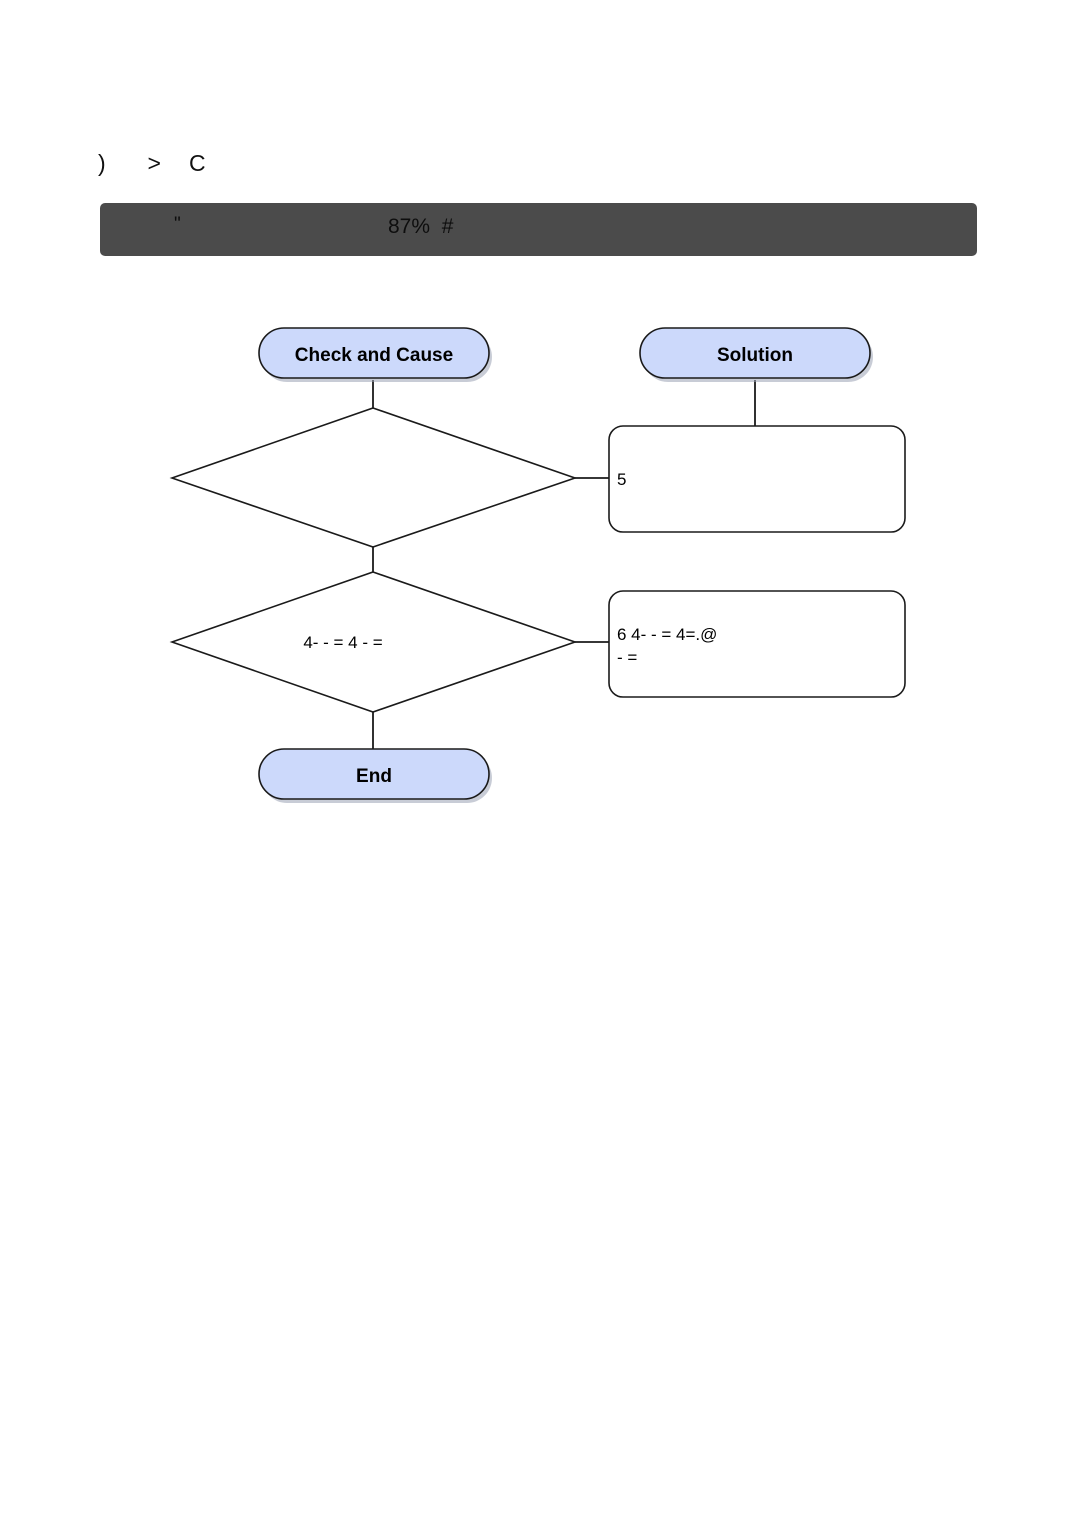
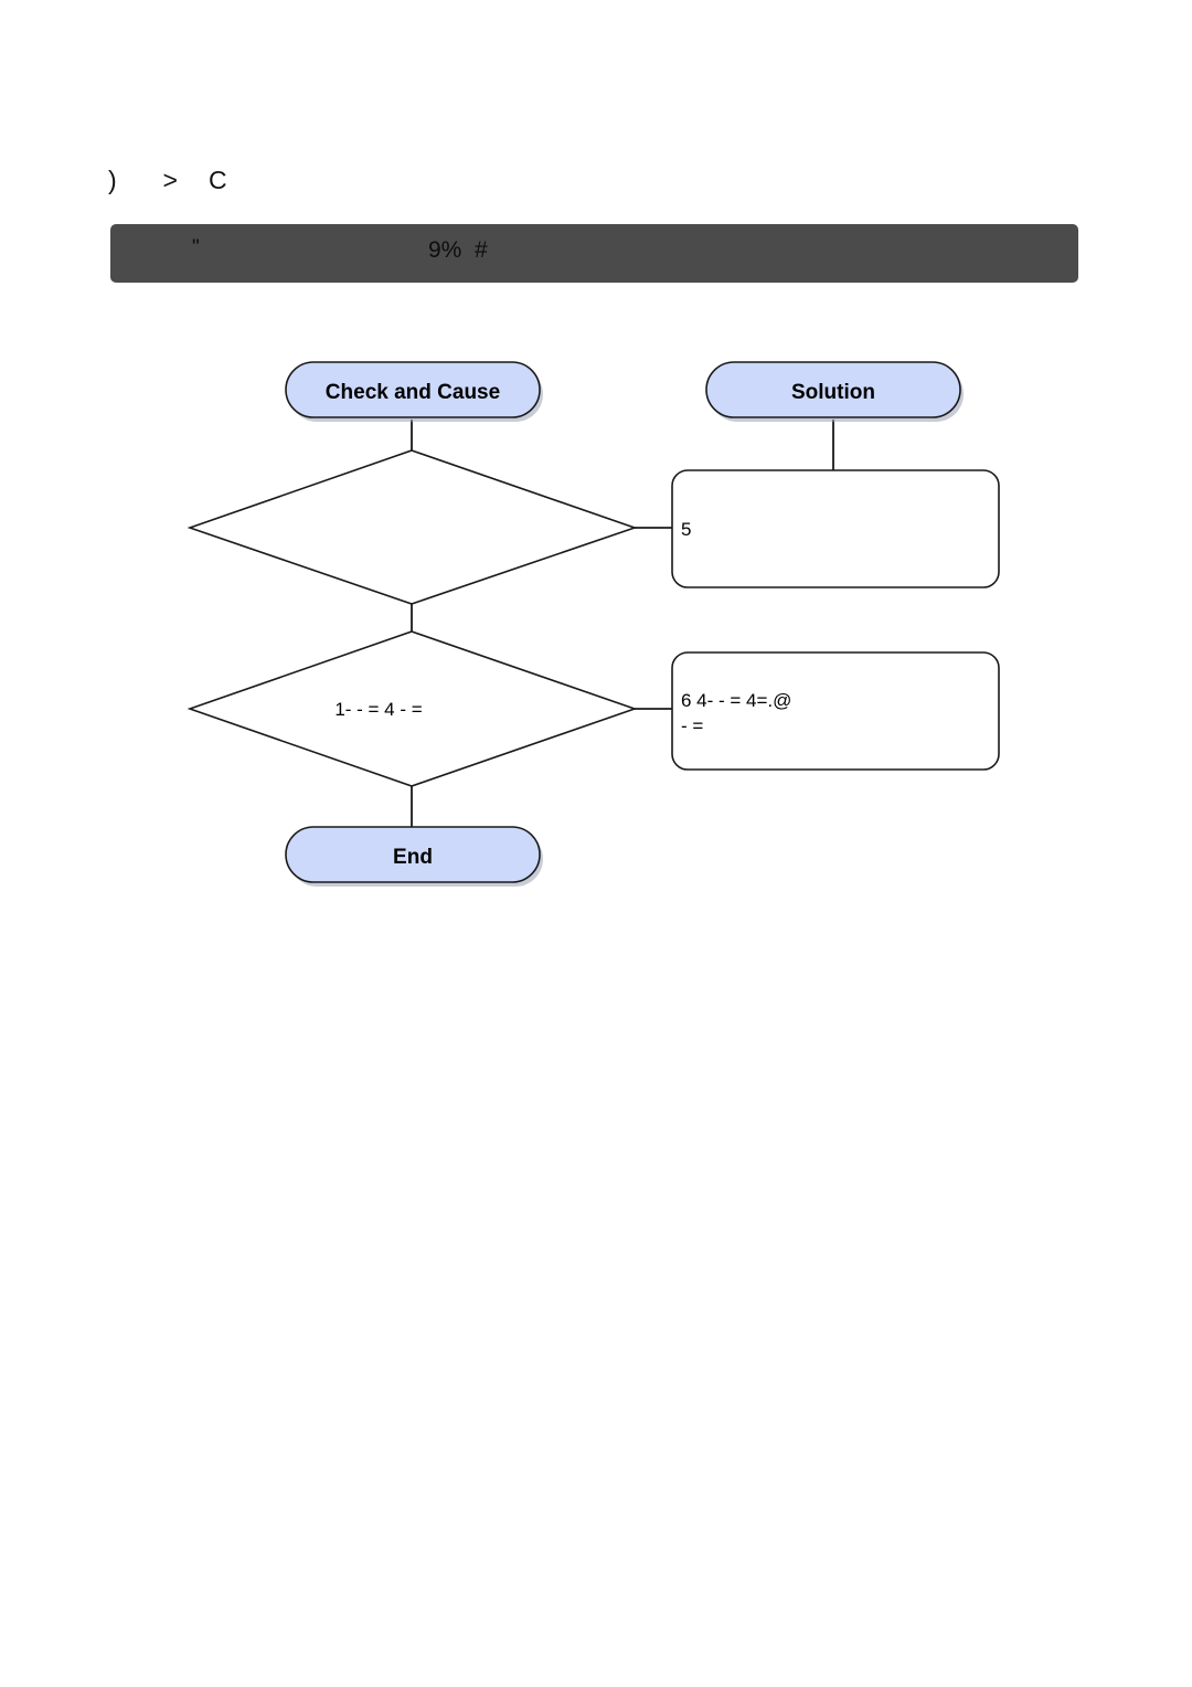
  ) > C
  "
- 87% #
+ 9% #
  Check and Cause
  Solution
  5
- 4- - = 4 - =
+ 1- - = 4 - =
  6 4- - = 4=.@
  - =
  End
